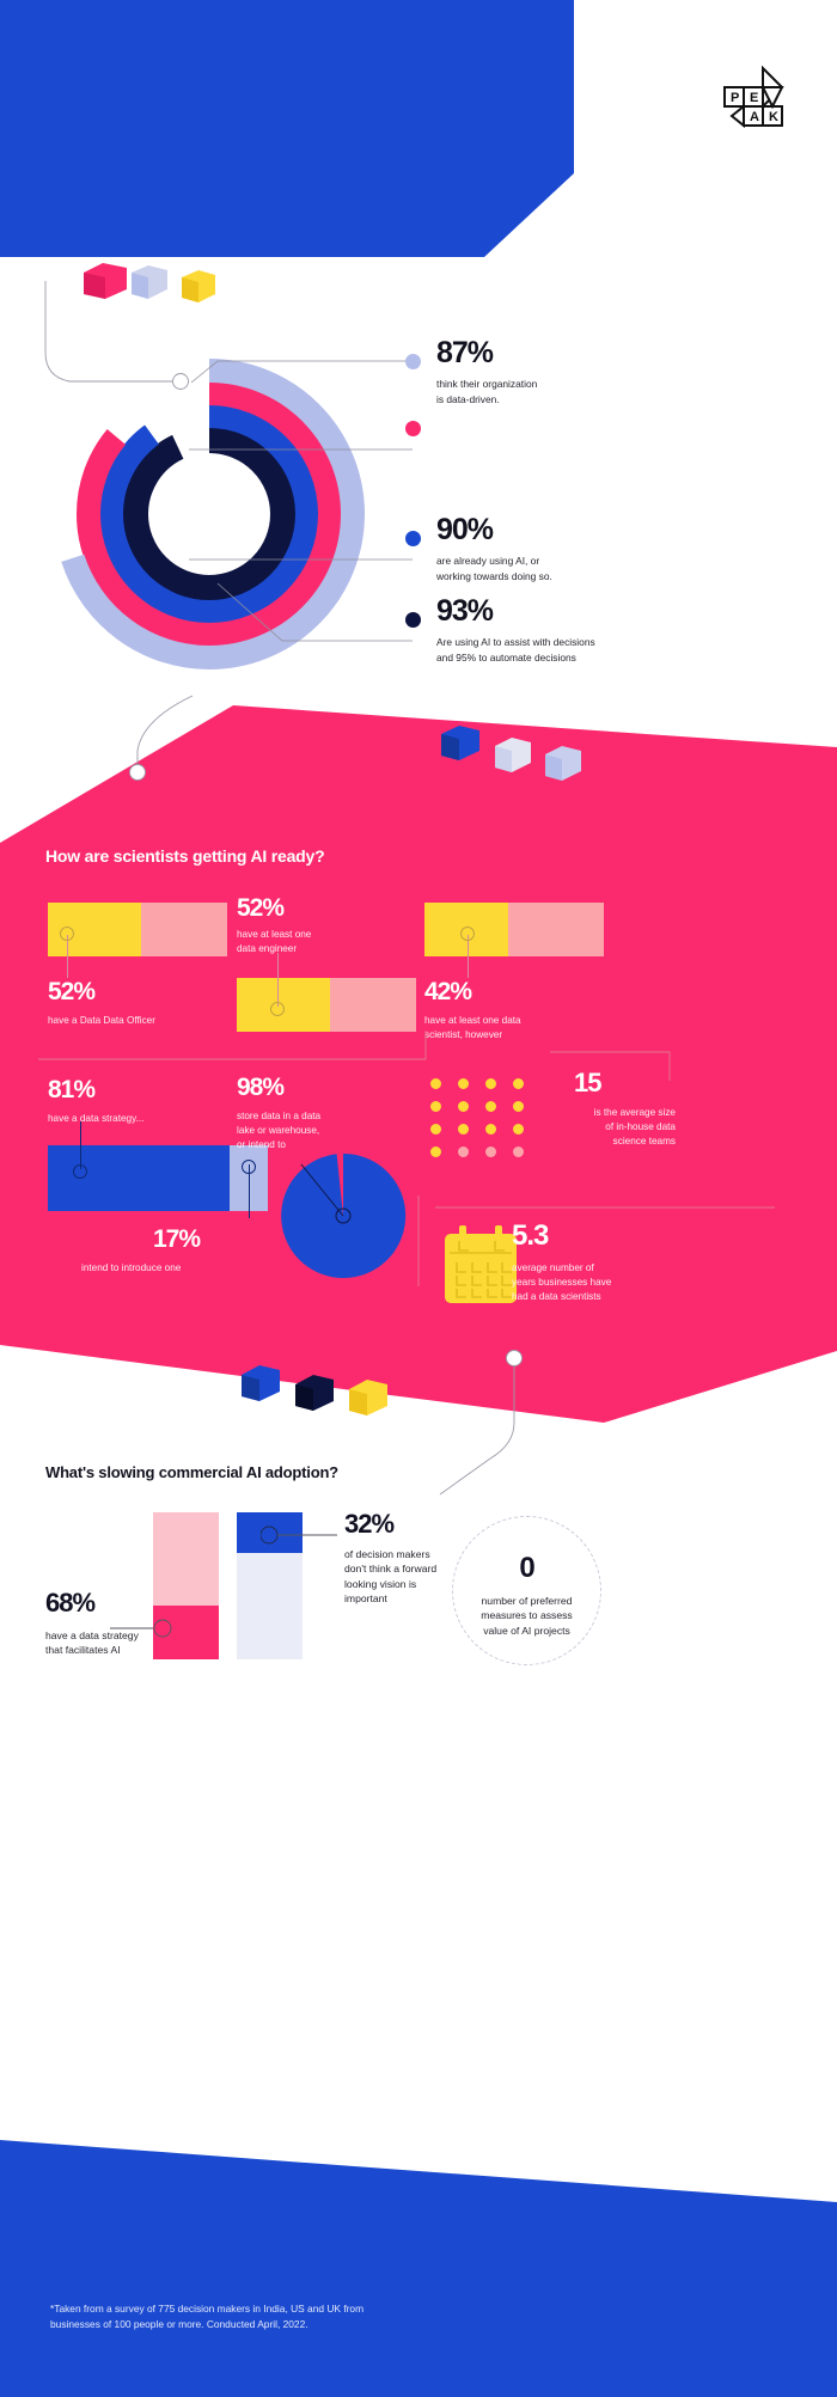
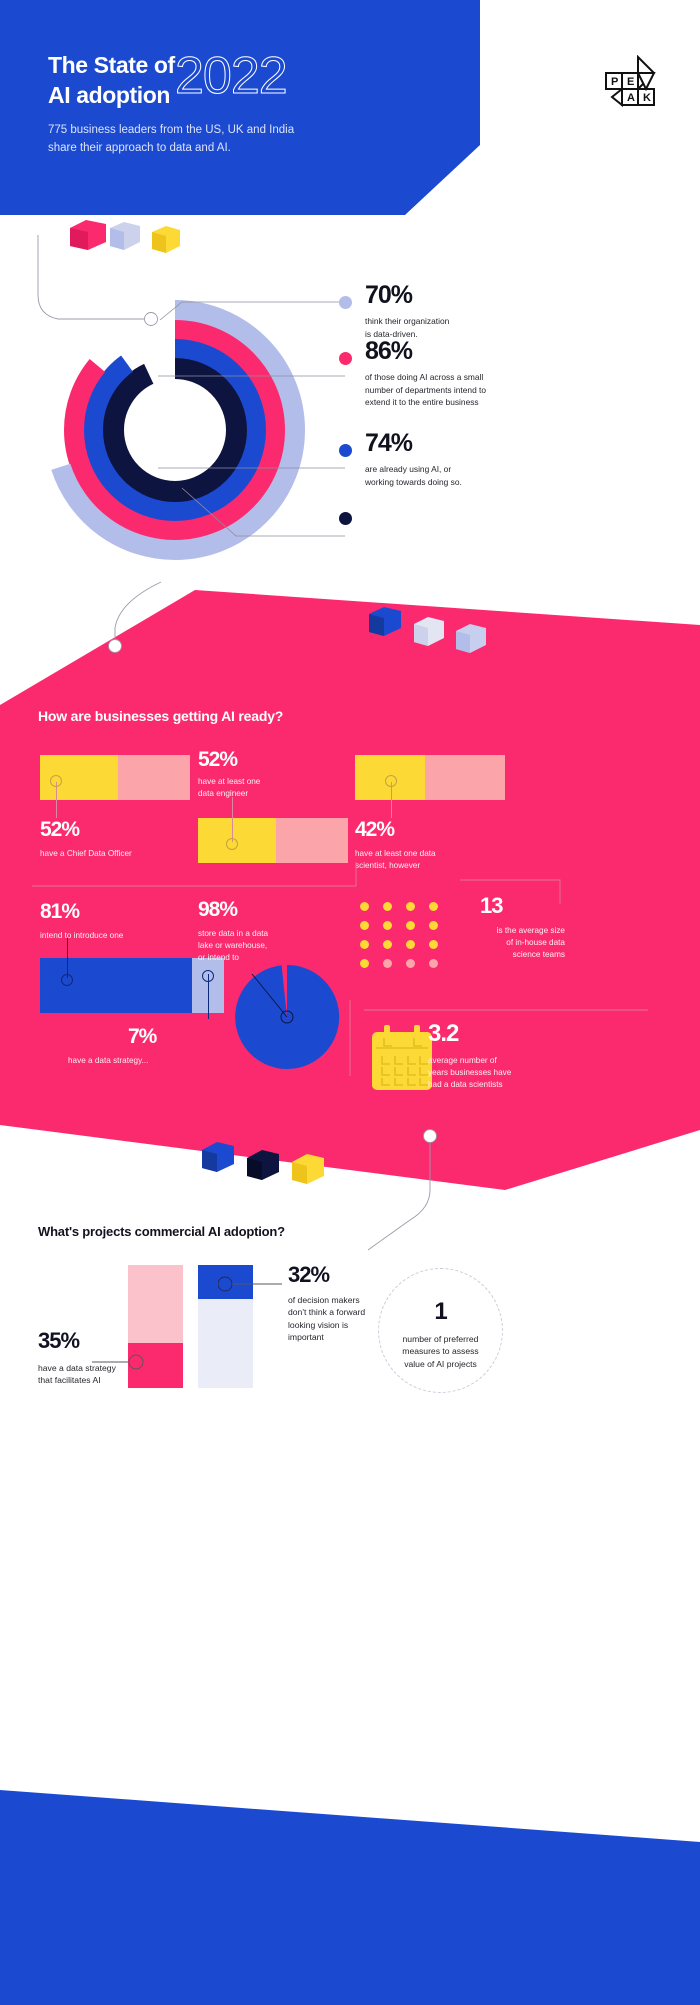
+ The State of
+ AI adoption
+ 2022
+ 775 business leaders from the US, UK and India
+ share their approach to data and AI.
  P
  E
  A
  K
- 87%
+ 70%
  think their organization
  is data-driven.
+ 86%
+ of those doing AI across a small
+ number of departments intend to
+ extend it to the entire business
- 90%
+ 74%
  are already using AI, or
  working towards doing so.
- 93%
- Are using AI to assist with decisions
- and 95% to automate decisions
- How are scientists getting AI ready?
+ How are businesses getting AI ready?
  52%
- have a Data Data Officer
+ have a Chief Data Officer
  52%
  have at least one
  data engineer
  42%
  have at least one data
  scientist, however
  81%
- have a data strategy...
+ intend to introduce one
- 17%
+ 7%
- intend to introduce one
+ have a data strategy...
  98%
  store data in a data
  lake or warehouse,
  or intend to
- 15
+ 13
  is the average size
  of in-house data
  science teams
- 5.3
+ 3.2
  average number of
  years businesses have
  had a data scientists
- What's slowing commercial AI adoption?
+ What's projects commercial AI adoption?
- 68%
+ 35%
  have a data strategy
  that facilitates AI
  32%
  of decision makers
  don't think a forward
  looking vision is
  important
- 0
+ 1
  number of preferred
  measures to assess
  value of AI projects
- *Taken from a survey of 775 decision makers in India, US and UK from
- businesses of 100 people or more. Conducted April, 2022.
